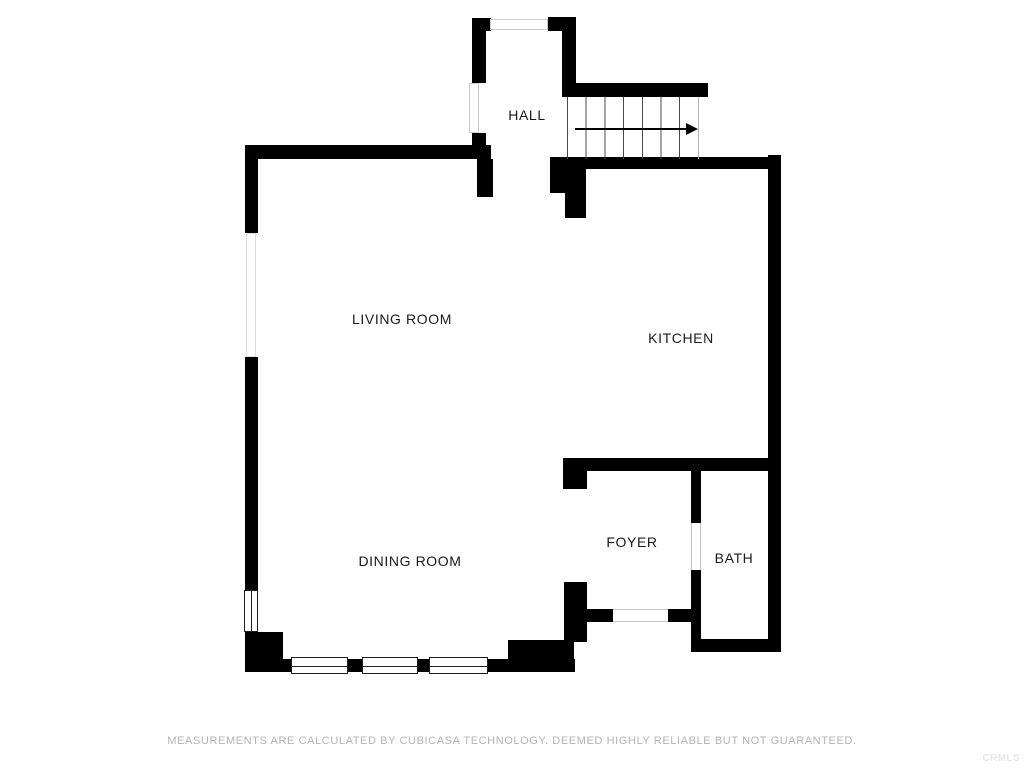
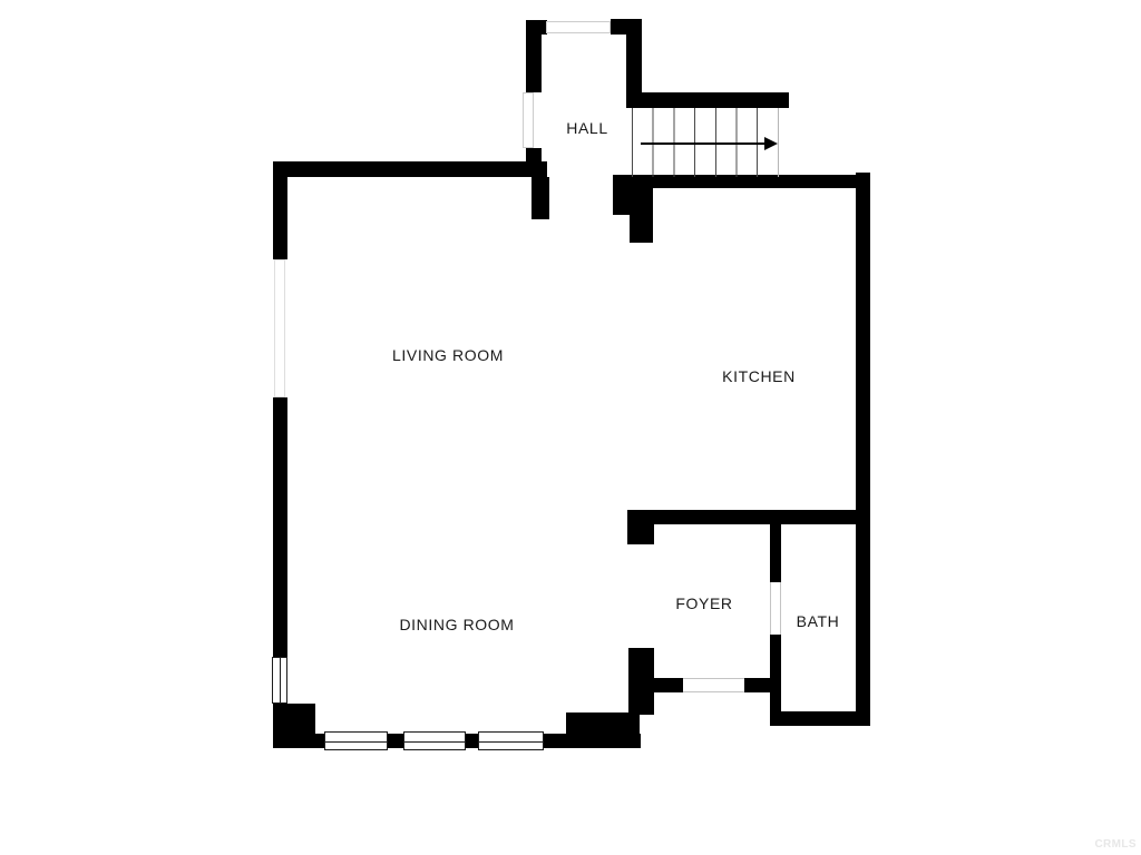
  HALL
  LIVING ROOM
  KITCHEN
  DINING ROOM
  FOYER
  BATH
- MEASUREMENTS ARE CALCULATED BY CUBICASA TECHNOLOGY. DEEMED HIGHLY RELIABLE BUT NOT GUARANTEED.
  CRMLS
